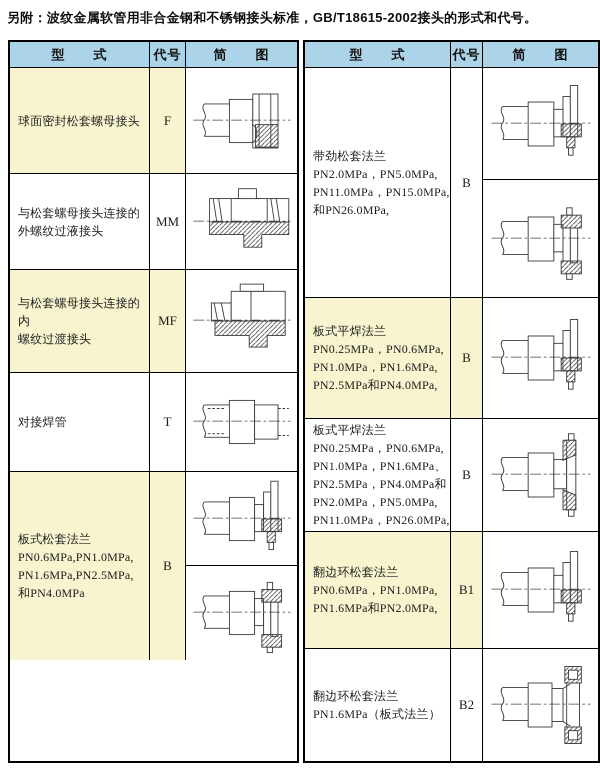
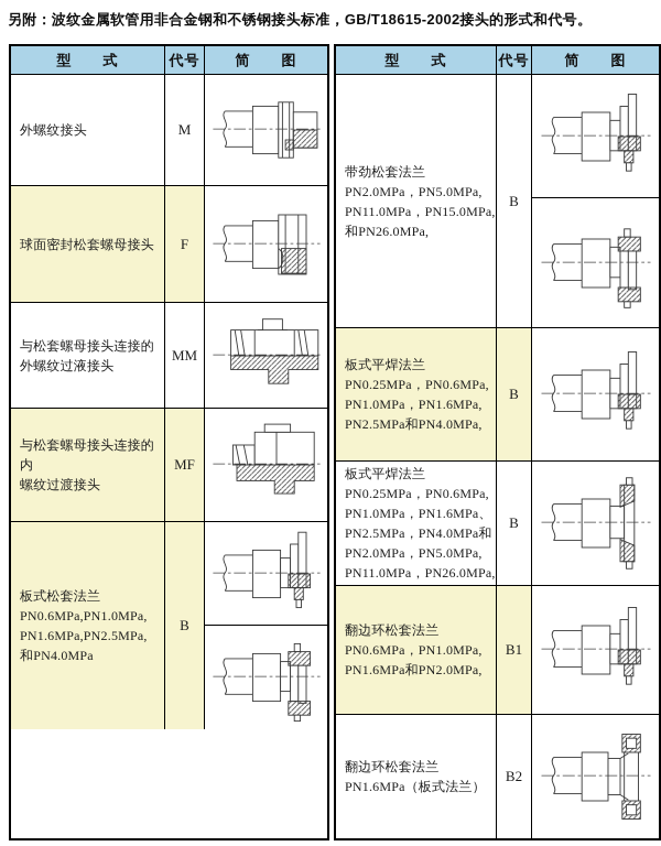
  另附：波纹金属软管用非合金钢和不锈钢接头标准，GB/T18615-2002接头的形式和代号。
  型 式
  代号
  简 图
+ 外螺纹接头
+ M
  球面密封松套螺母接头
  F
  与松套螺母接头连接的
  外螺纹过液接头
  MM
  与松套螺母接头连接的内
  螺纹过渡接头
  MF
- 对接焊管
- T
  板式松套法兰
  PN0.6MPa,PN1.0MPa,
  PN1.6MPa,PN2.5MPa,
  和PN4.0MPa
  B
  型 式
  代号
  简 图
  带劲松套法兰
  PN2.0MPa，PN5.0MPa,
  PN11.0MPa，PN15.0MPa,
  和PN26.0MPa,
  B
  板式平焊法兰
  PN0.25MPa，PN0.6MPa,
  PN1.0MPa，PN1.6MPa,
  PN2.5MPa和PN4.0MPa,
  B
  板式平焊法兰
  PN0.25MPa，PN0.6MPa,
  PN1.0MPa，PN1.6MPa、
  PN2.5MPa，PN4.0MPa和
  PN2.0MPa，PN5.0MPa,
  PN11.0MPa，PN26.0MPa,
  B
  翻边环松套法兰
  PN0.6MPa，PN1.0MPa,
  PN1.6MPa和PN2.0MPa,
  B1
  翻边环松套法兰
  PN1.6MPa（板式法兰）
  B2
